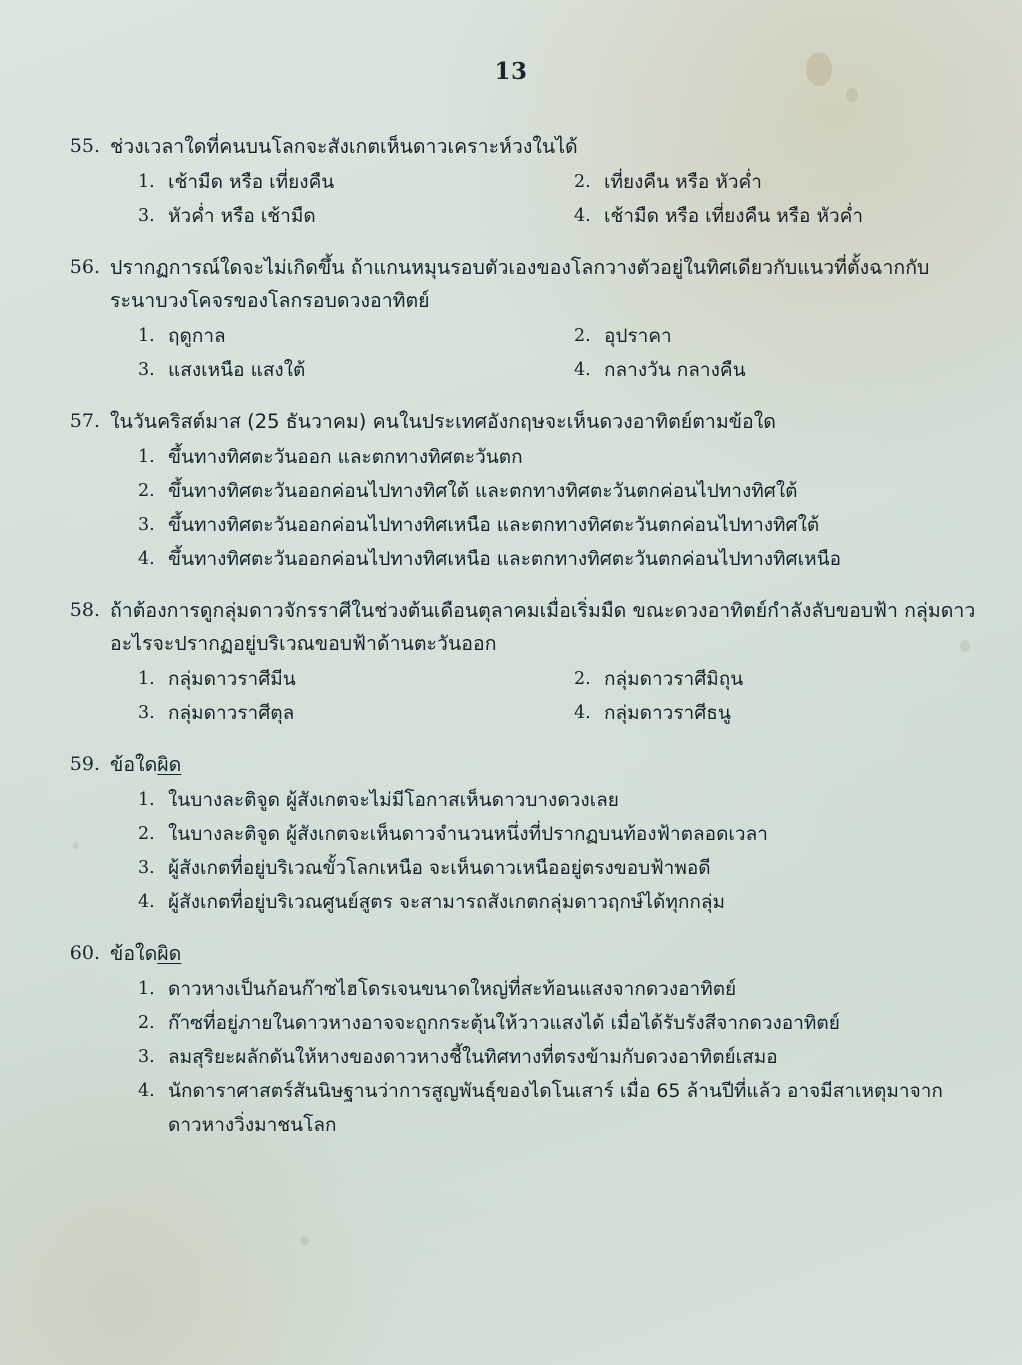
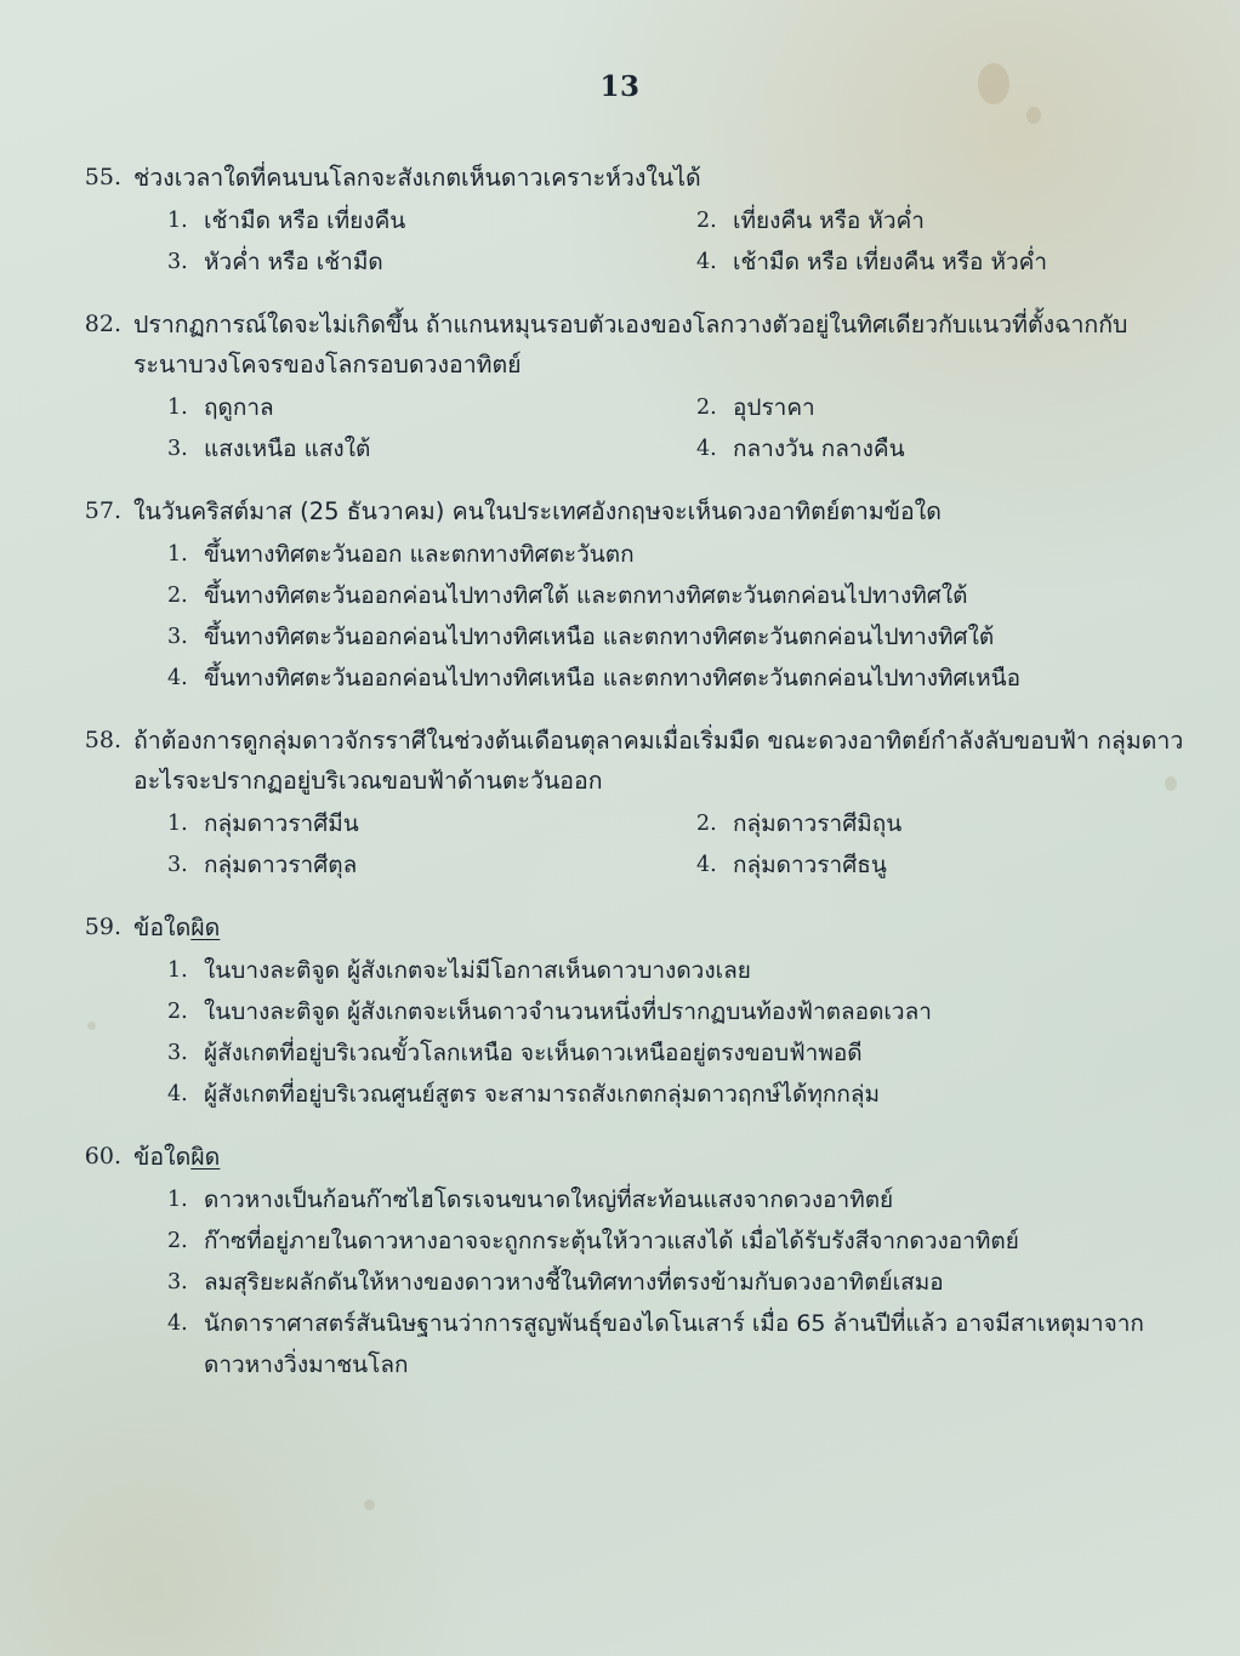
  13
  55.
  ช่วงเวลาใดที่คนบนโลกจะสังเกตเห็นดาวเคราะห์วงในได้
  1.
  เช้ามืด หรือ เที่ยงคืน
  2.
  เที่ยงคืน หรือ หัวค่ำ
  3.
  หัวค่ำ หรือ เช้ามืด
  4.
  เช้ามืด หรือ เที่ยงคืน หรือ หัวค่ำ
- 56.
+ 82.
  ปรากฏการณ์ใดจะไม่เกิดขึ้น ถ้าแกนหมุนรอบตัวเองของโลกวางตัวอยู่ในทิศเดียวกับแนวที่ตั้งฉากกับระนาบวงโคจรของโลกรอบดวงอาทิตย์
  1.
  ฤดูกาล
  2.
  อุปราคา
  3.
  แสงเหนือ แสงใต้
  4.
  กลางวัน กลางคืน
  57.
  ในวันคริสต์มาส (25 ธันวาคม) คนในประเทศอังกฤษจะเห็นดวงอาทิตย์ตามข้อใด
  1.
  ขึ้นทางทิศตะวันออก และตกทางทิศตะวันตก
  2.
  ขึ้นทางทิศตะวันออกค่อนไปทางทิศใต้ และตกทางทิศตะวันตกค่อนไปทางทิศใต้
  3.
  ขึ้นทางทิศตะวันออกค่อนไปทางทิศเหนือ และตกทางทิศตะวันตกค่อนไปทางทิศใต้
  4.
  ขึ้นทางทิศตะวันออกค่อนไปทางทิศเหนือ และตกทางทิศตะวันตกค่อนไปทางทิศเหนือ
  58.
  ถ้าต้องการดูกลุ่มดาวจักรราศีในช่วงต้นเดือนตุลาคมเมื่อเริ่มมืด ขณะดวงอาทิตย์กำลังลับขอบฟ้า กลุ่มดาวอะไรจะปรากฏอยู่บริเวณขอบฟ้าด้านตะวันออก
  1.
  กลุ่มดาวราศีมีน
  2.
  กลุ่มดาวราศีมิถุน
  3.
  กลุ่มดาวราศีตุล
  4.
  กลุ่มดาวราศีธนู
  59.
  ข้อใดผิด
  1.
  ในบางละติจูด ผู้สังเกตจะไม่มีโอกาสเห็นดาวบางดวงเลย
  2.
  ในบางละติจูด ผู้สังเกตจะเห็นดาวจำนวนหนึ่งที่ปรากฏบนท้องฟ้าตลอดเวลา
  3.
  ผู้สังเกตที่อยู่บริเวณขั้วโลกเหนือ จะเห็นดาวเหนืออยู่ตรงขอบฟ้าพอดี
  4.
  ผู้สังเกตที่อยู่บริเวณศูนย์สูตร จะสามารถสังเกตกลุ่มดาวฤกษ์ได้ทุกกลุ่ม
  60.
  ข้อใดผิด
  1.
  ดาวหางเป็นก้อนก๊าซไฮโดรเจนขนาดใหญ่ที่สะท้อนแสงจากดวงอาทิตย์
  2.
  ก๊าซที่อยู่ภายในดาวหางอาจจะถูกกระตุ้นให้วาวแสงได้ เมื่อได้รับรังสีจากดวงอาทิตย์
  3.
  ลมสุริยะผลักดันให้หางของดาวหางชี้ในทิศทางที่ตรงข้ามกับดวงอาทิตย์เสมอ
  4.
  นักดาราศาสตร์สันนิษฐานว่าการสูญพันธุ์ของไดโนเสาร์ เมื่อ 65 ล้านปีที่แล้ว อาจมีสาเหตุมาจาก
  ดาวหางวิ่งมาชนโลก
